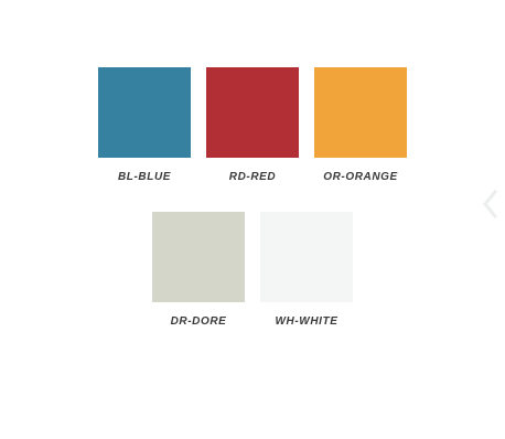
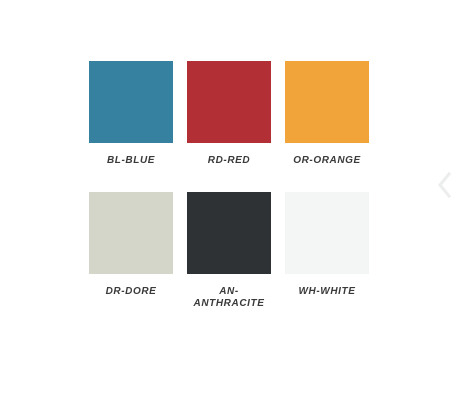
  BL-BLUE
  RD-RED
  OR-ORANGE
  DR-DORE
+ AN-ANTHRACITE
  WH-WHITE
